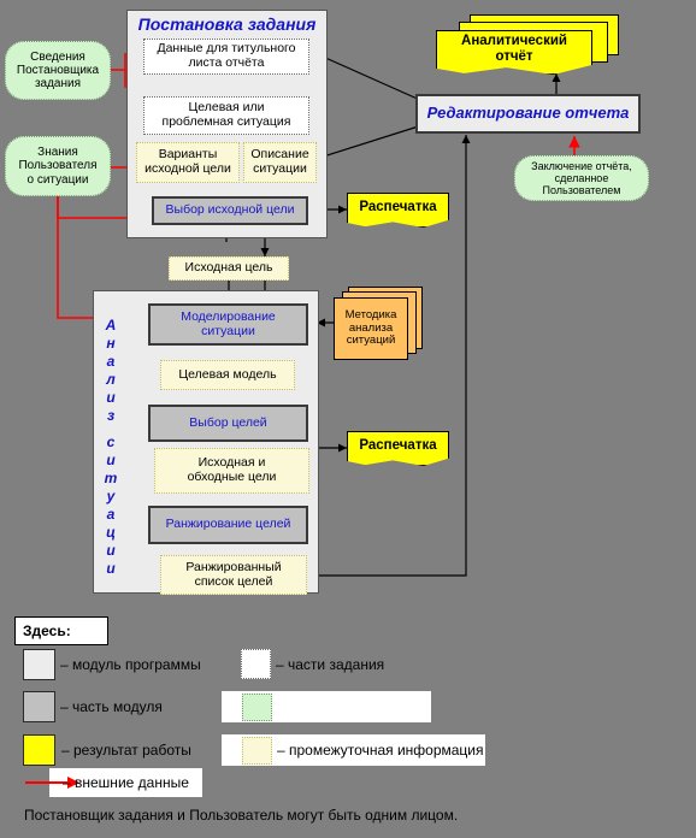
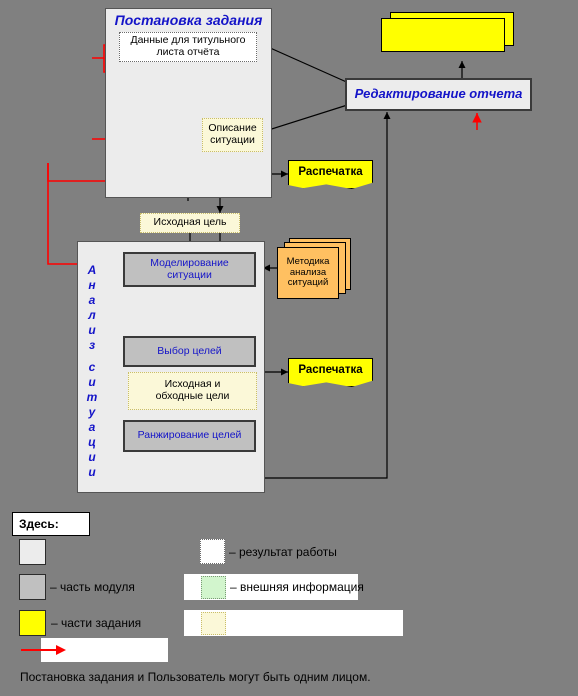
  Постановка задания
  Данные для титульного
  листа отчёта
- Целевая или
- проблемная ситуация
- Варианты
- исходной цели
  Описание
  ситуации
- Выбор исходной цели
- Сведения
- Постановщика
- задания
- Знания
- Пользователя
- о ситуации
- Заключение отчёта,
- сделанное
- Пользователем
- Аналитический
- отчёт
  Редактирование отчета
  Распечатка
  Исходная цель
  А
  н
  а
  л
  и
  з
  с
  и
  т
  у
  а
  ц
  и
  и
  Моделирование
  ситуации
- Целевая модель
  Выбор целей
  Исходная и
  обходные цели
  Ранжирование целей
- Ранжированный
- список целей
  Методика
  анализа
  ситуаций
  Распечатка
  Здесь:
- – модуль программы
- – части задания
+ – результат работы
  – часть модуля
+ – внешняя информация
- – результат работы
+ – части задания
- – промежуточная информация
- – внешние данные
- Постановщик задания и Пользователь могут быть одним лицом.
+ Постановка задания и Пользователь могут быть одним лицом.
